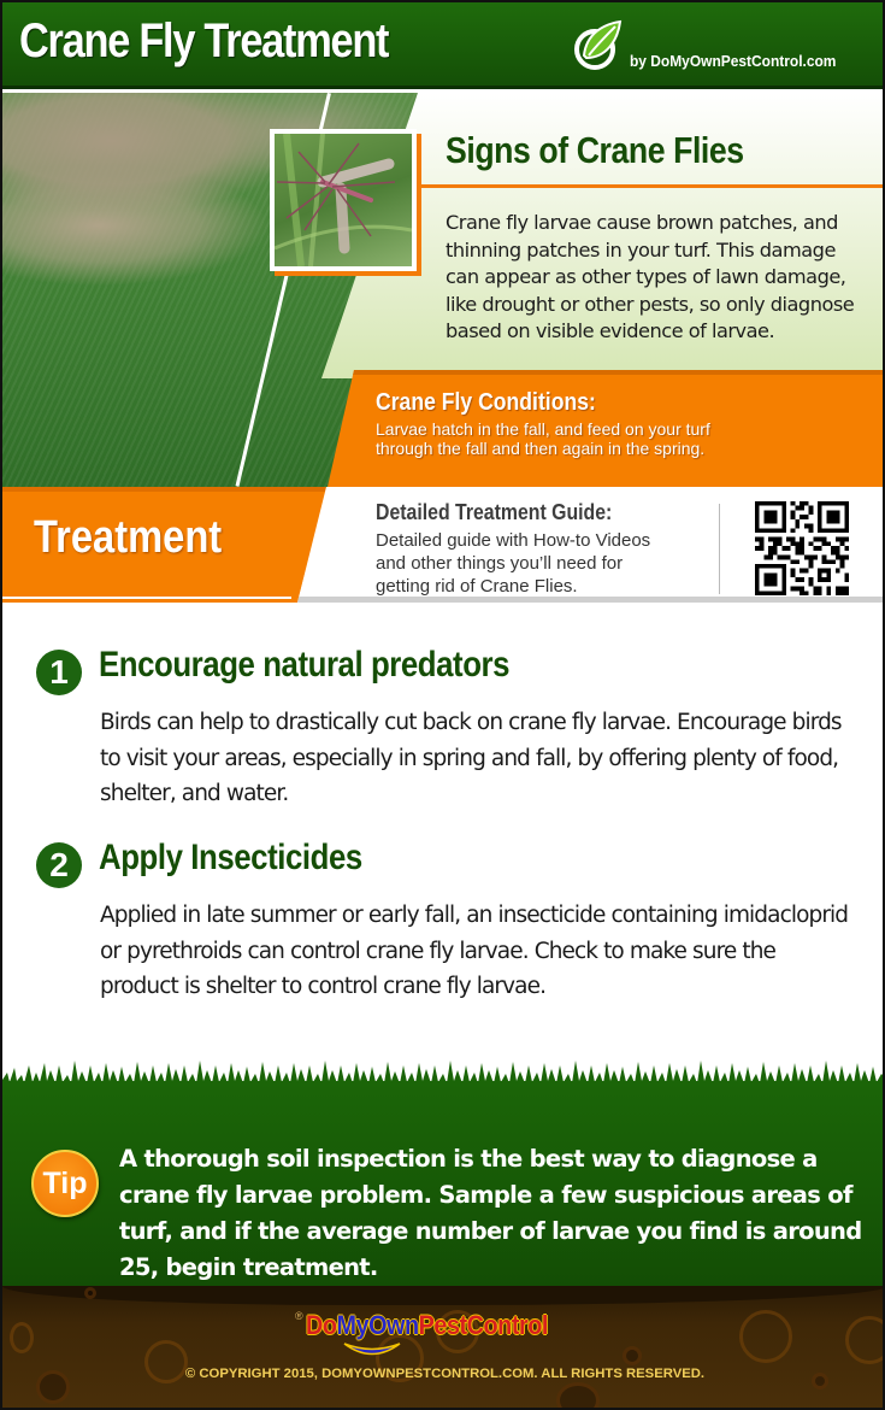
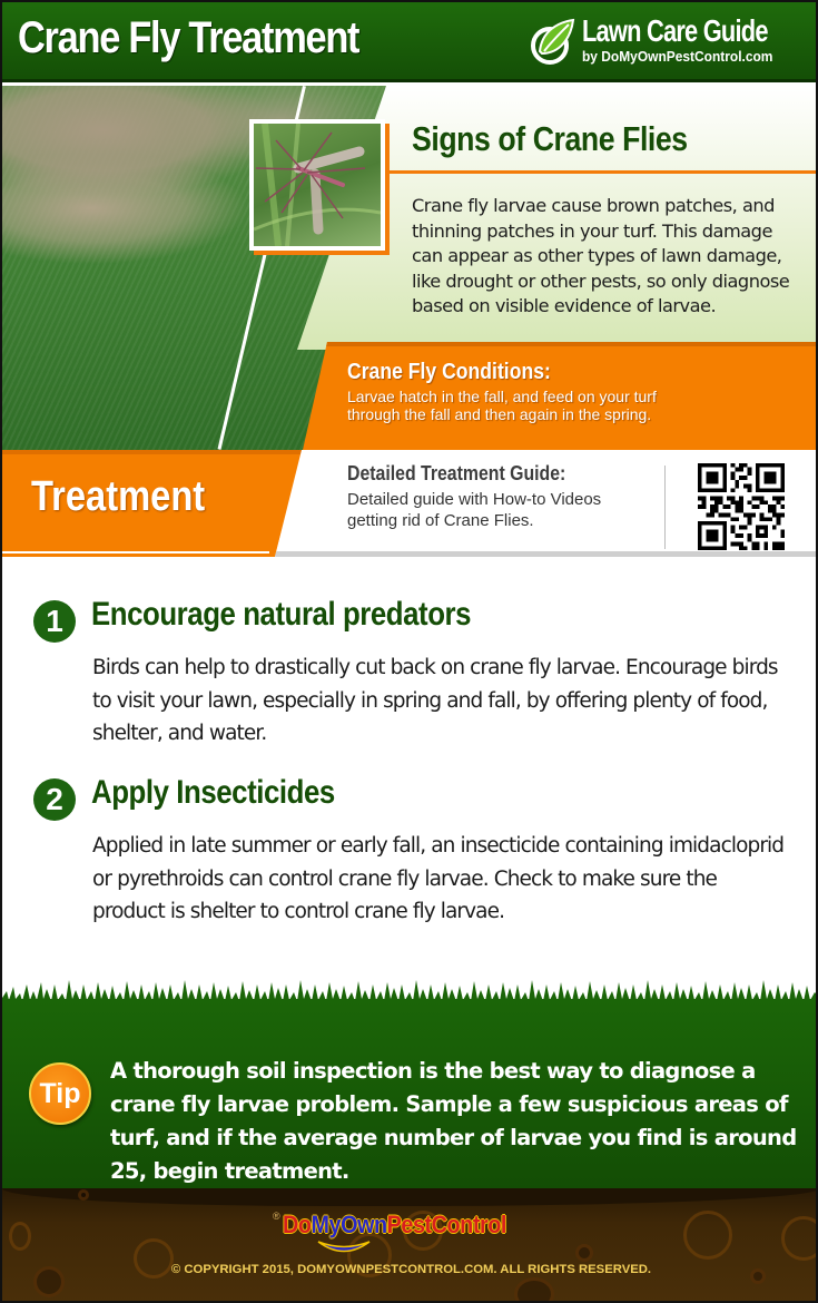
  Crane Fly Treatment
+ Lawn Care Guide
  by DoMyOwnPestControl.com
  Signs of Crane Flies
  Crane fly larvae cause brown patches, and thinning patches in your turf. This damage can appear as other types of lawn damage, like drought or other pests, so only diagnose based on visible evidence of larvae.
  Crane Fly Conditions:
  Larvae hatch in the fall, and feed on your turf
  through the fall and then again in the spring.
  Treatment
  Detailed Treatment Guide:
  Detailed guide with How-to Videos
- and other things you’ll need for
  getting rid of Crane Flies.
  1
  Encourage natural predators
- Birds can help to drastically cut back on crane fly larvae. Encourage birds to visit your areas, especially in spring and fall, by offering plenty of food, shelter, and water.
+ Birds can help to drastically cut back on crane fly larvae. Encourage birds to visit your lawn, especially in spring and fall, by offering plenty of food, shelter, and water.
  2
  Apply Insecticides
  Applied in late summer or early fall, an insecticide containing imidacloprid or pyrethroids can control crane fly larvae. Check to make sure the product is shelter to control crane fly larvae.
  Tip
  A thorough soil inspection is the best way to diagnose a crane fly larvae problem. Sample a few suspicious areas of turf, and if the average number of larvae you find is around 25, begin treatment.
  ®
  DoMyOwnPestControl
  © COPYRIGHT 2015, DOMYOWNPESTCONTROL.COM. ALL RIGHTS RESERVED.
